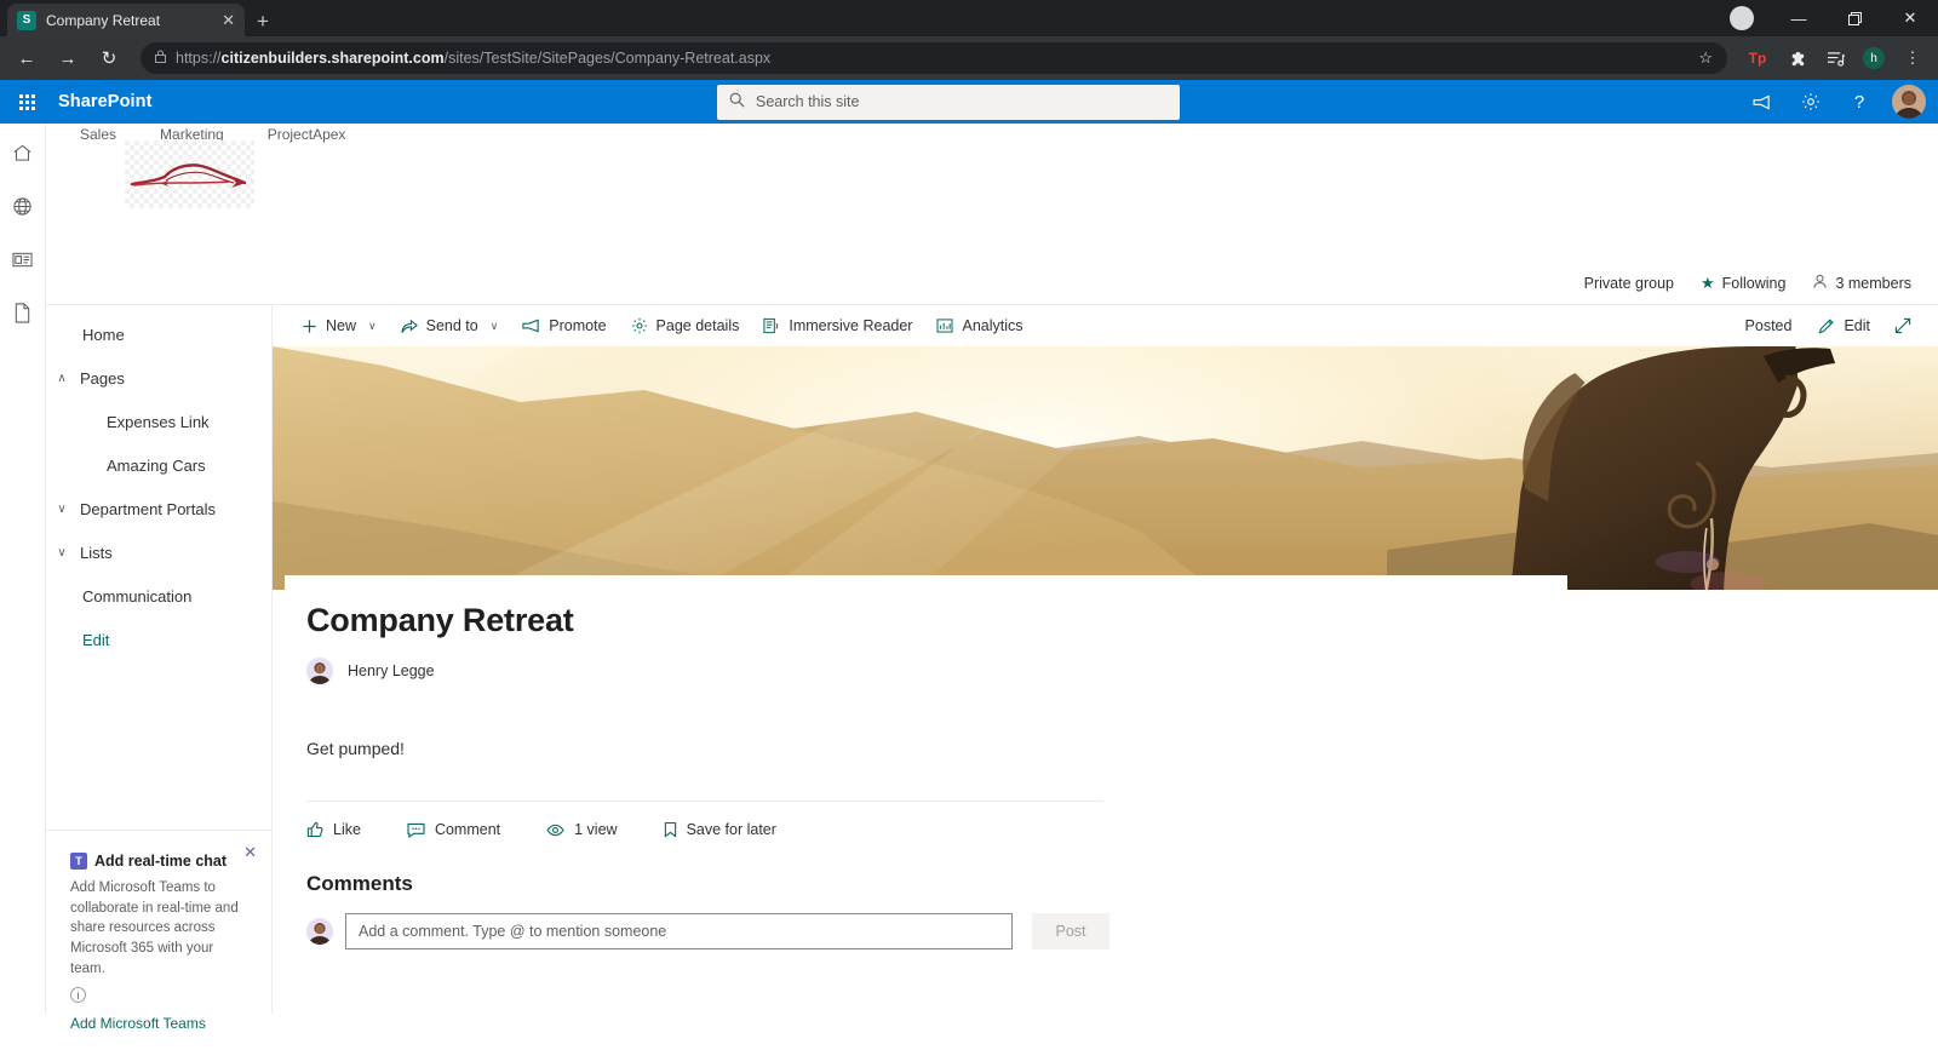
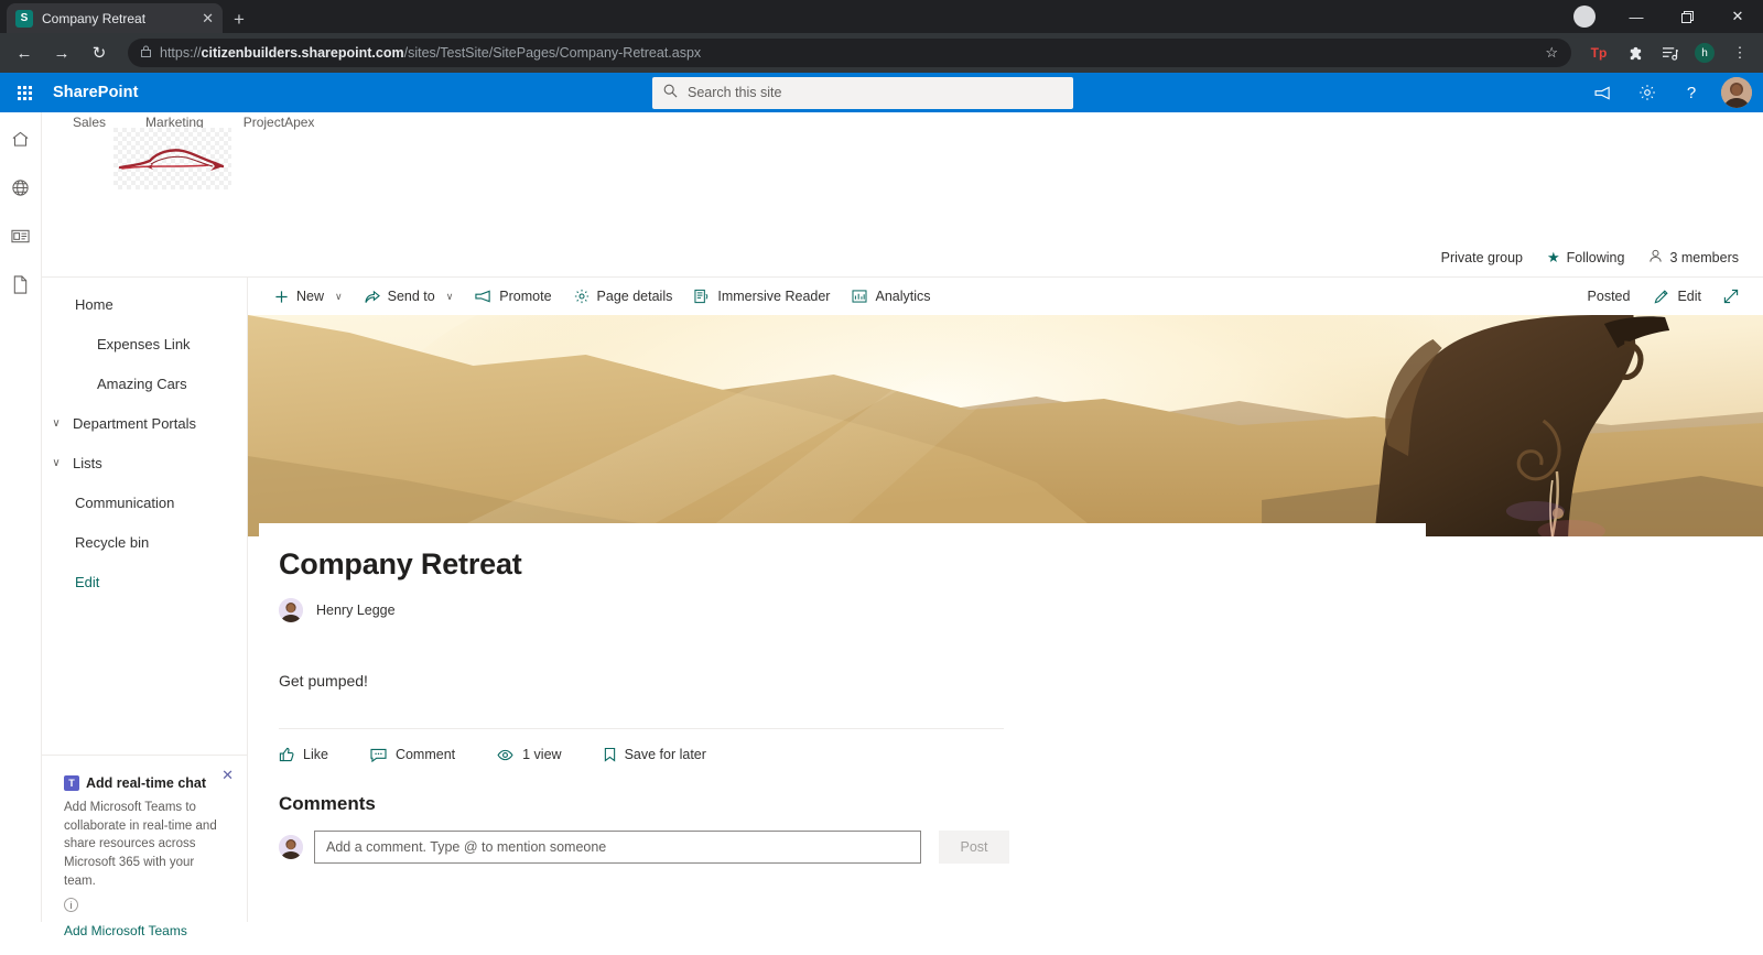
  S
  Company Retreat
  ✕
  +
  —
  ✕
  ←
  →
  ↻
  https://citizenbuilders.sharepoint.com/sites/TestSite/SitePages/Company-Retreat.aspx
  ☆
  Tp
  h
  ⋮
  SharePoint
  Search this site
  ?
  Sales
  Marketing
  ProjectApex
  Private group
  ★
  Following
  3 members
  Home
- ∧
- Pages
  Expenses Link
  Amazing Cars
  ∨
  Department Portals
  ∨
  Lists
  Communication
+ Recycle bin
  Edit
  ✕
  T
  Add real-time chat
  Add Microsoft Teams to collaborate in real-time and share resources across Microsoft 365 with your team.
  i
  Add Microsoft Teams
  New
  ∨
  Send to
  ∨
  Promote
  Page details
  Immersive Reader
  Analytics
  Posted
  Edit
  Company Retreat
  Henry Legge
  Get pumped!
  Like
  Comment
  1 view
  Save for later
  Comments
  Add a comment. Type @ to mention someone
  Post
